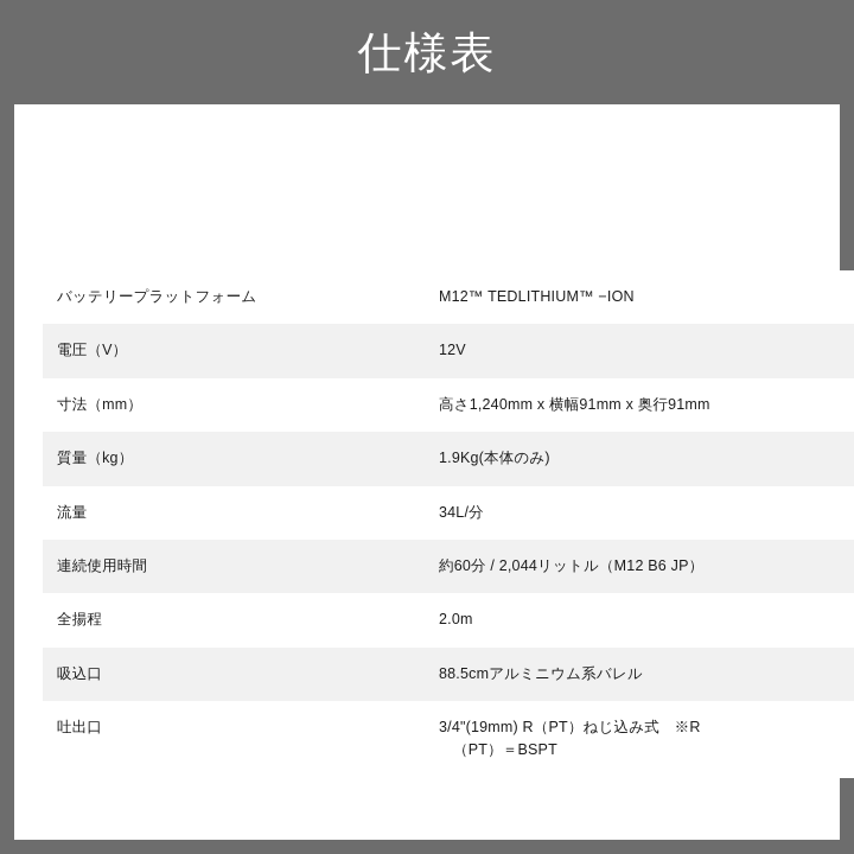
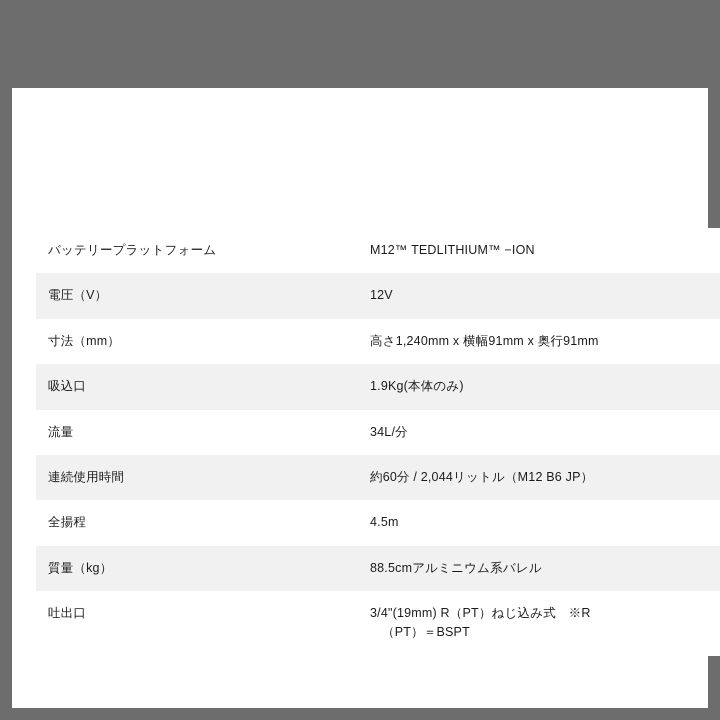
- 仕様表
  バッテリープラットフォーム	M12™ TEDLITHIUM™ −ION
  電圧（V）	12V
  寸法（mm）	高さ1,240mm x 横幅91mm x 奥行91mm
- 質量（kg）	1.9Kg(本体のみ)
+ 吸込口	1.9Kg(本体のみ)
  流量	34L/分
  連続使用時間	約60分 / 2,044リットル（M12 B6 JP）
- 全揚程	2.0m
+ 全揚程	4.5m
- 吸込口	88.5cmアルミニウム系バレル
+ 質量（kg）	88.5cmアルミニウム系バレル
  吐出口	3/4"(19mm) R（PT）ねじ込み式 ※R （PT）＝BSPT
